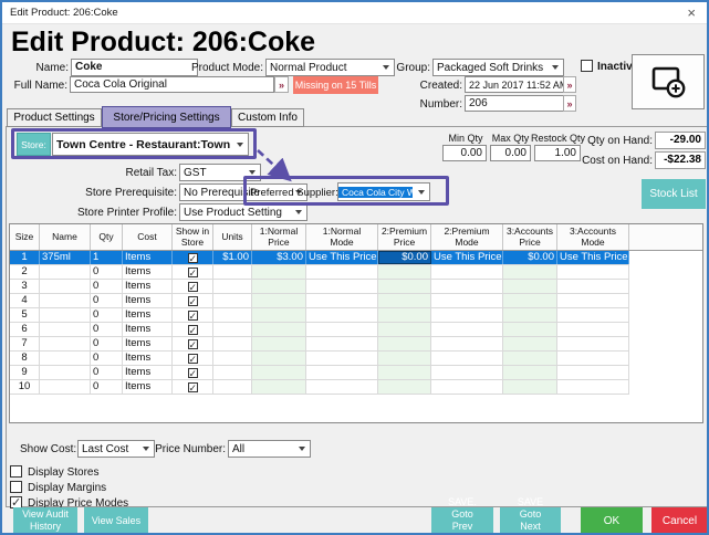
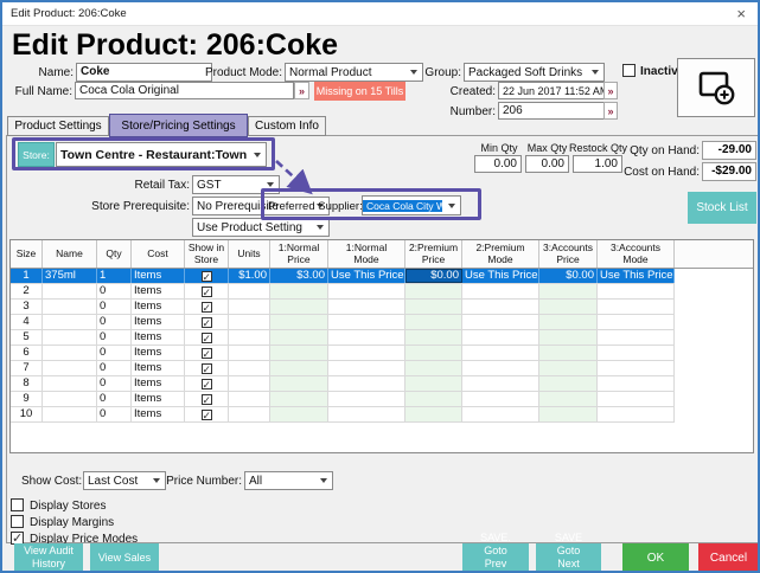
  Edit Product: 206:Coke
  ×
  Edit Product: 206:Coke
  Name:
  Coke
  Product Mode:
  Normal Product
  Group:
  Packaged Soft Drinks
  Inactiv
  Full Name:
  Coca Cola Original
  »
  Missing on 15 Tills
  Created:
  22 Jun 2017 11:52 A
  »
  Number:
  206
  »
  Product Settings
  Store/Pricing Settings
  Custom Info
  Store:
  Town Centre - Restaurant:Town
  Retail Tax:
  GST
  Store Prerequisite:
  No Prerequisite
  Preferred Supplier
  Coca Cola City W
- Store Printer Profile:
  Use Product Setting
  Min Qty
  Max Qty
  Restock Qty
  0.00
  0.00
  1.00
  Qty on Hand:
  -29.00
  Cost on Hand:
- -$22.38
+ -$29.00
  Stock List
  Size
  Name
  Qty
  Cost
  Show in
  Store
  Units
  1:Normal
  Price
  1:Normal
  Mode
  2:Premium
  Price
  2:Premium
  Mode
  3:Accounts
  Price
  3:Accounts
  Mode
  1
  375ml
  1
  Items
  $1.00
  $3.00
  Use This Price
  $0.00
  Use This Price
  $0.00
  Use This Price
  2
  0
  Items
  3
  0
  Items
  4
  0
  Items
  5
  0
  Items
  6
  0
  Items
  7
  0
  Items
  8
  0
  Items
  9
  0
  Items
  10
  0
  Items
  Show Cost:
  Last Cost
  Price Number:
  All
  Display Stores
  Display Margins
  Display Price Modes
  View Audit
  History
  View Sales
  SAVE. Goto
  SAVE Goto
  OK
  Cancel
